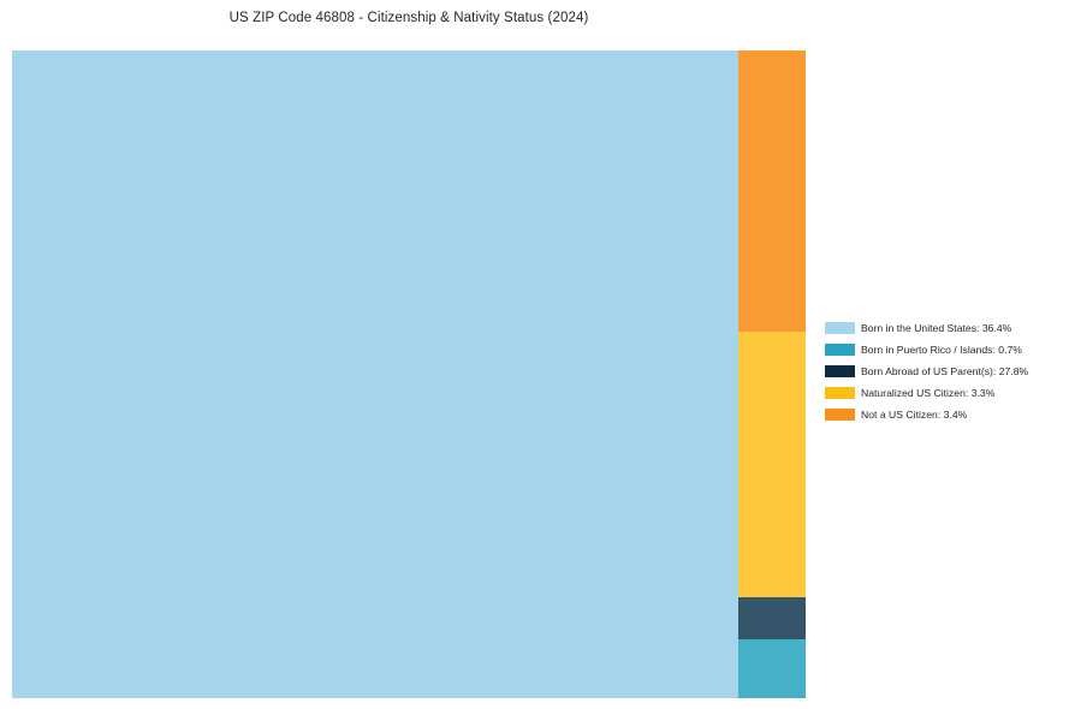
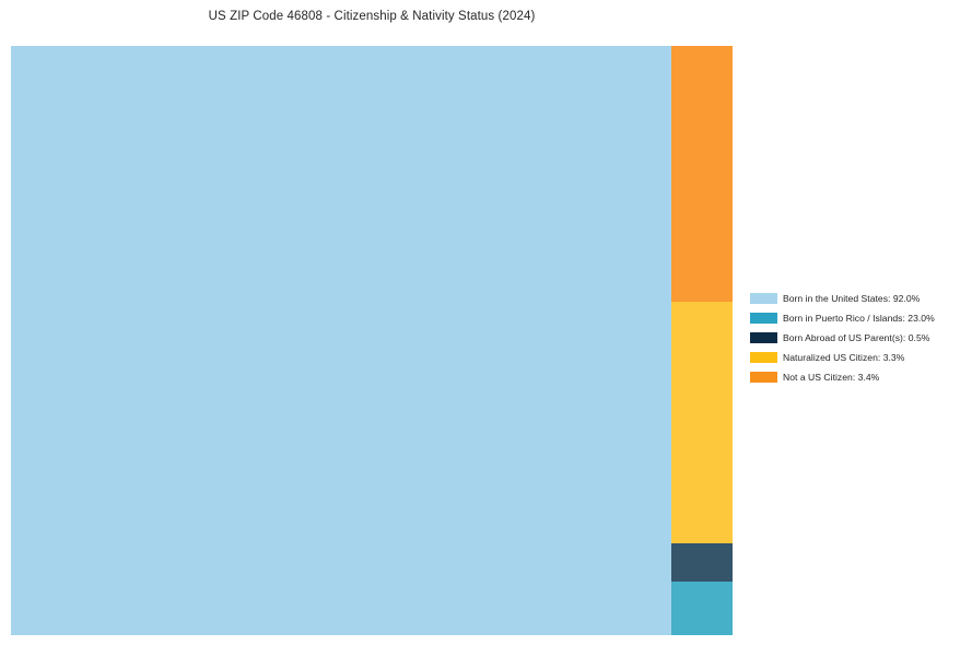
  US ZIP Code 46808 - Citizenship & Nativity Status (2024)
- Born in the United States: 36.4%
+ Born in the United States: 92.0%
- Born in Puerto Rico / Islands: 0.7%
+ Born in Puerto Rico / Islands: 23.0%
- Born Abroad of US Parent(s): 27.8%
+ Born Abroad of US Parent(s): 0.5%
  Naturalized US Citizen: 3.3%
  Not a US Citizen: 3.4%
